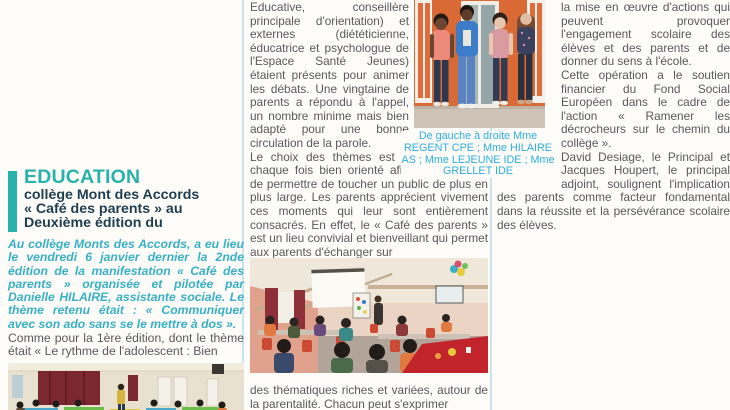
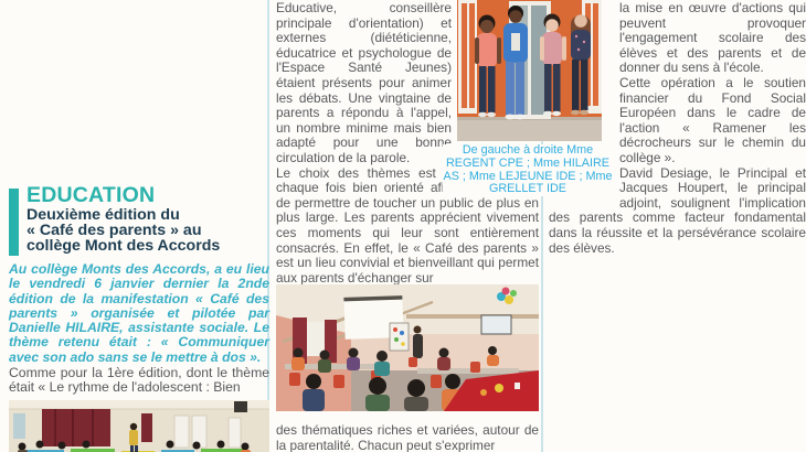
  EDUCATION
- collège Mont des Accords
+ Deuxième édition du
  « Café des parents » au
- Deuxième édition du
+ collège Mont des Accords
  Au collège Monts des Accords, a eu lieu le vendredi 6 janvier dernier la 2nde édition de la manifestation « Café des parents » organisée et pilotée par Danielle HILAIRE, assistante sociale. Le thème retenu était : « Communiquer avec son ado sans se le mettre à dos ».
  Comme pour la 1ère édition, dont le thème était « Le rythme de l'adolescent : Bien
  Educative, conseillère principale d'orientation) et externes (diététicienne, éducatrice et psychologue de l'Espace Santé Jeunes) étaient présents pour animer les débats. Une vingtaine de parents a répondu à l'appel, un nombre minime mais bien adapté pour une bonne circulation de la parole.
  Le choix des thèmes est chaque fois bien orienté af de permettre de toucher un public de plus en plus large. Les parents apprécient vivement ces moments qui leur sont entièrement consacrés. En effet, le « Café des parents » est un lieu convivial et bienveillant qui permet aux parents d'échanger sur
  la mise en œuvre d'actions qui peuvent provoquer l'engagement scolaire des élèves et des parents et de donner du sens à l'école.
  Cette opération a le soutien financier du Fond Social Européen dans le cadre de l'action « Ramener les décrocheurs sur le chemin du collège ».
  David Desiage, le Principal et Jacques Houpert, le principal adjoint, soulignent l'implication des parents comme facteur fondamental dans la réussite et la persévérance scolaire des élèves.
  De gauche à droite Mme REGENT CPE ; Mme HILAIRE AS ; Mme LEJEUNE IDE ; Mme GRELLET IDE
  des thématiques riches et variées, autour de la parentalité. Chacun peut s'exprimer
